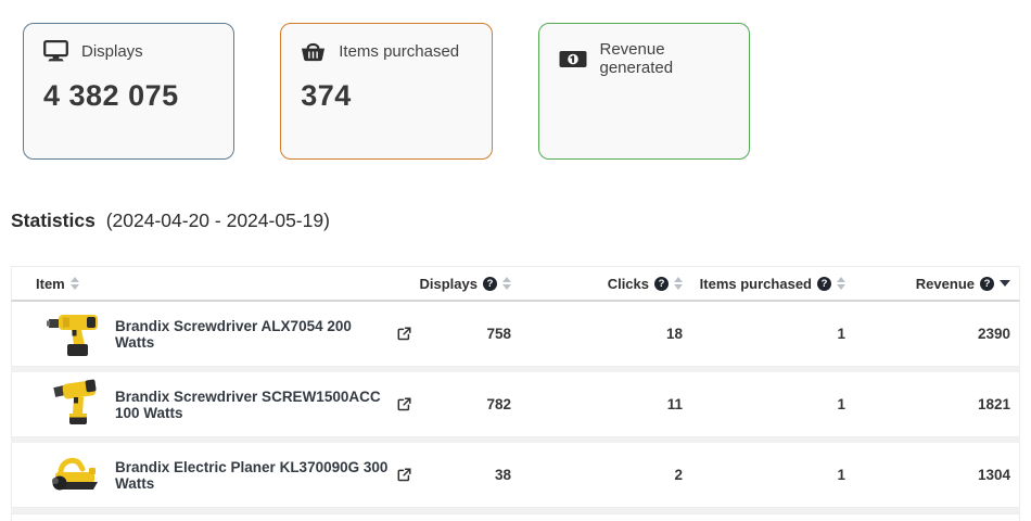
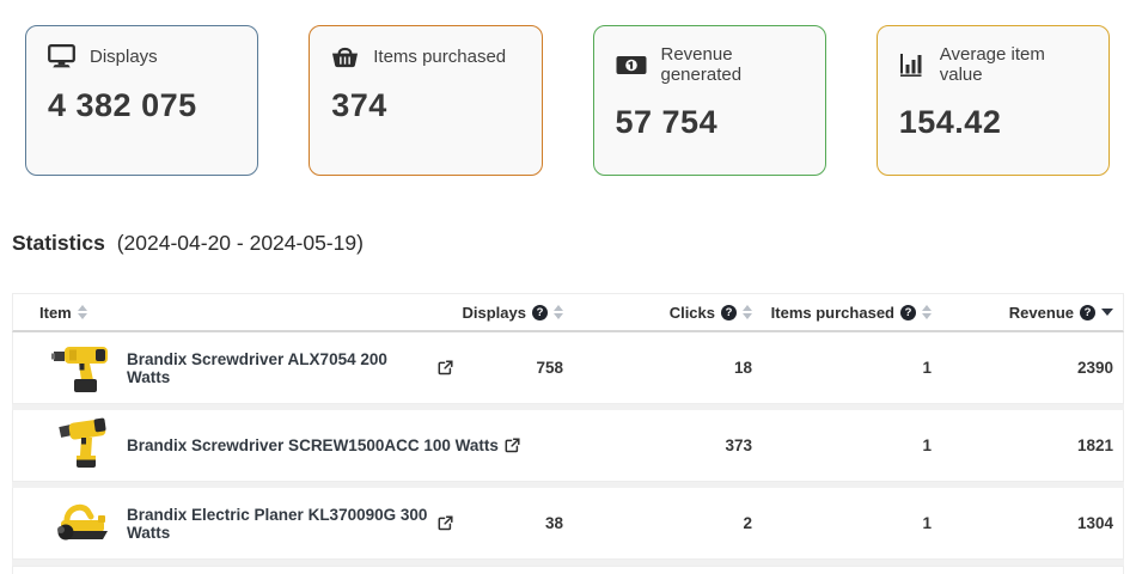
  Displays
  4 382 075
  Items purchased
  374
  Revenue generated
+ 57 754
+ Average item value
+ 154.42
  Statistics (2024-04-20 - 2024-05-19)
  Item
  Displays
  ?
  Clicks
  ?
  Items purchased
  ?
  Revenue
  ?
  Brandix Screwdriver ALX7054 200 Watts
  758
  18
  1
  2390
  Brandix Screwdriver SCREW1500ACC 100 Watts
- 782
+ 373
- 11
  1
  1821
  Brandix Electric Planer KL370090G 300 Watts
  38
  2
  1
  1304
